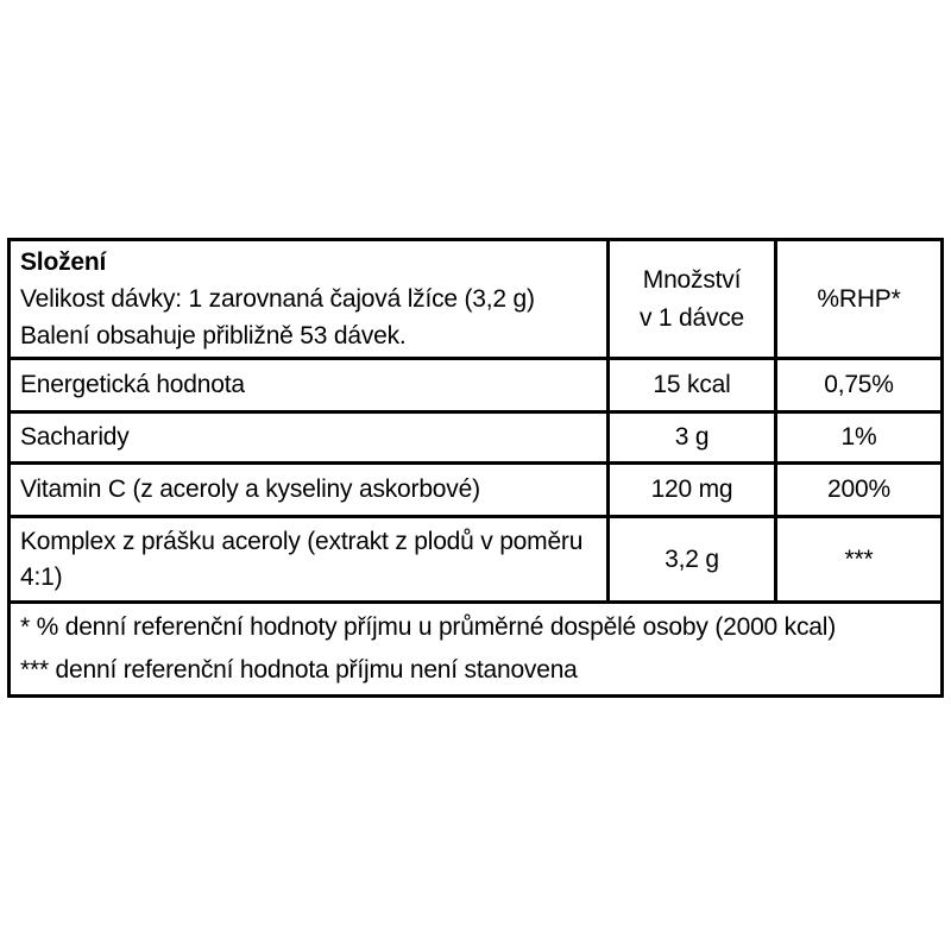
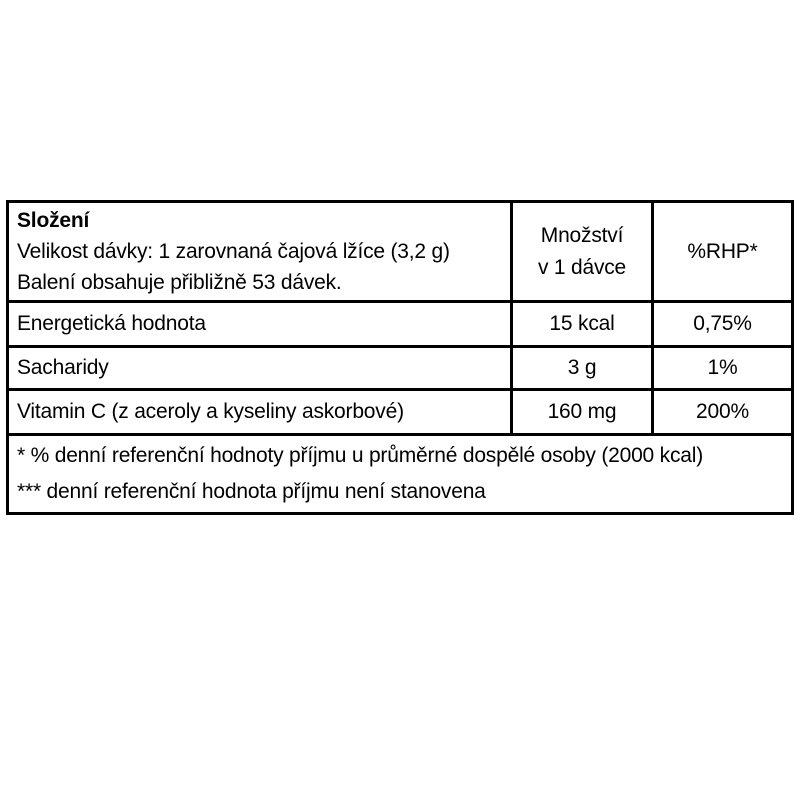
  Složení Velikost dávky: 1 zarovnaná čajová lžíce (3,2 g) Balení obsahuje přibližně 53 dávek.	Množství v 1 dávce	%RHP*
  Energetická hodnota	15 kcal	0,75%
  Sacharidy	3 g	1%
- Vitamin C (z aceroly a kyseliny askorbové)	120 mg	200%
+ Vitamin C (z aceroly a kyseliny askorbové)	160 mg	200%
- Komplex z prášku aceroly (extrakt z plodů v poměru 4:1)	3,2 g	***
  * % denní referenční hodnoty příjmu u průměrné dospělé osoby (2000 kcal) *** denní referenční hodnota příjmu není stanovena
